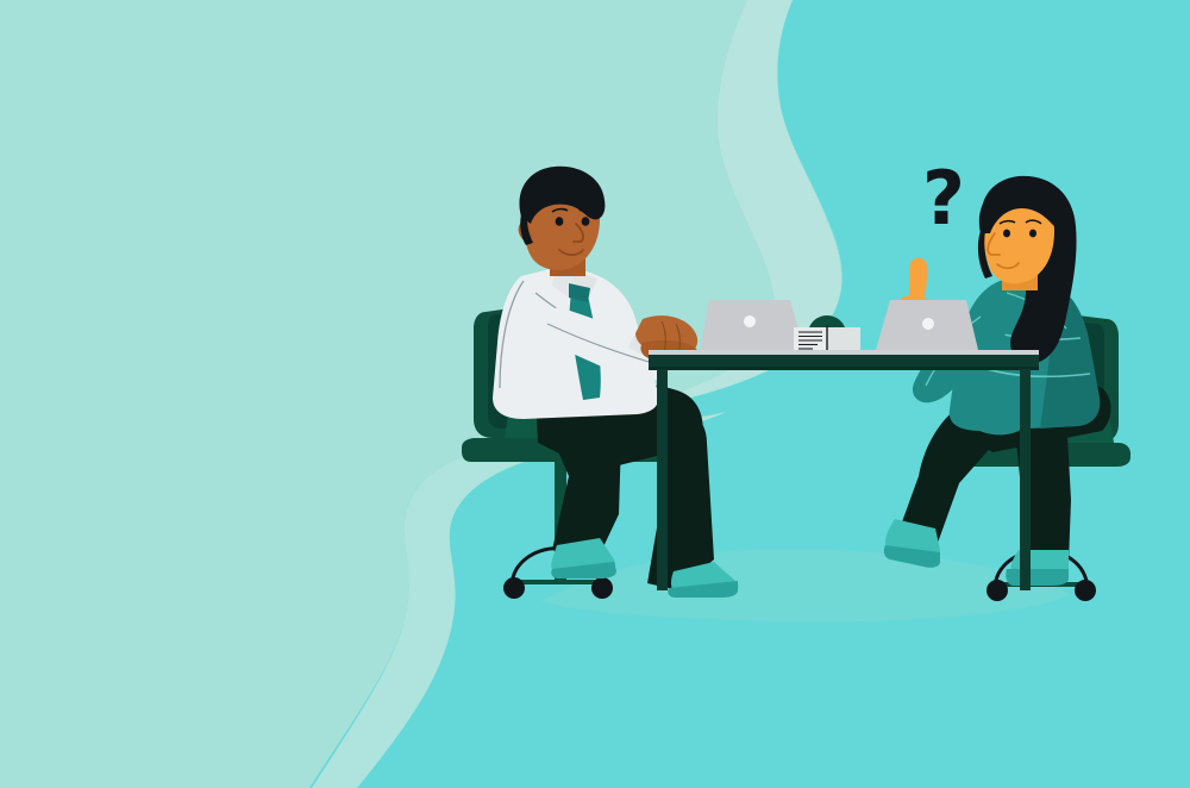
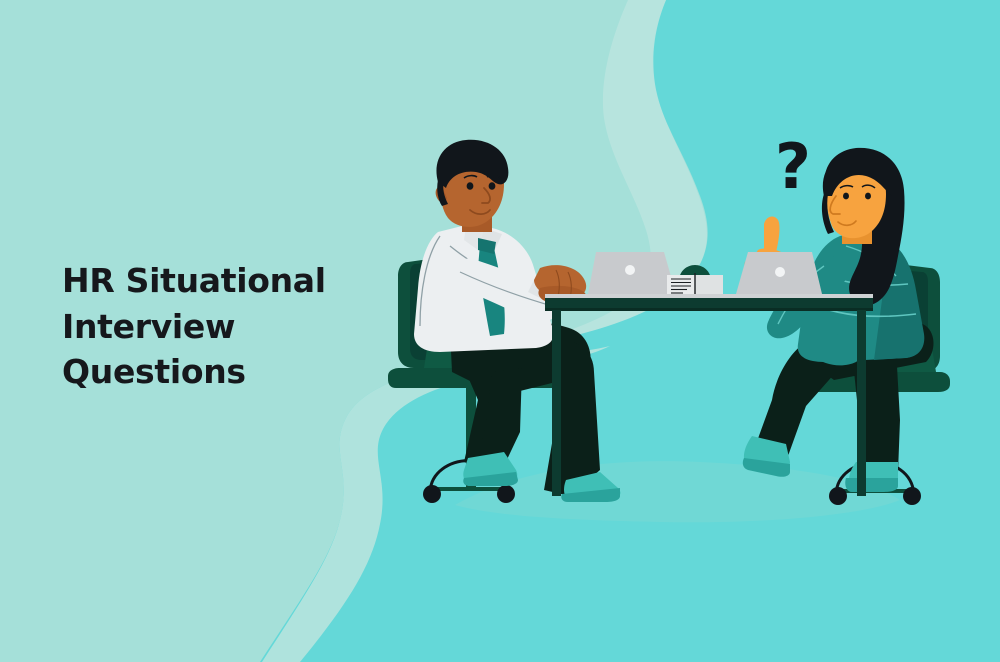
  ?
+ HR Situational
+ Interview
+ Questions
